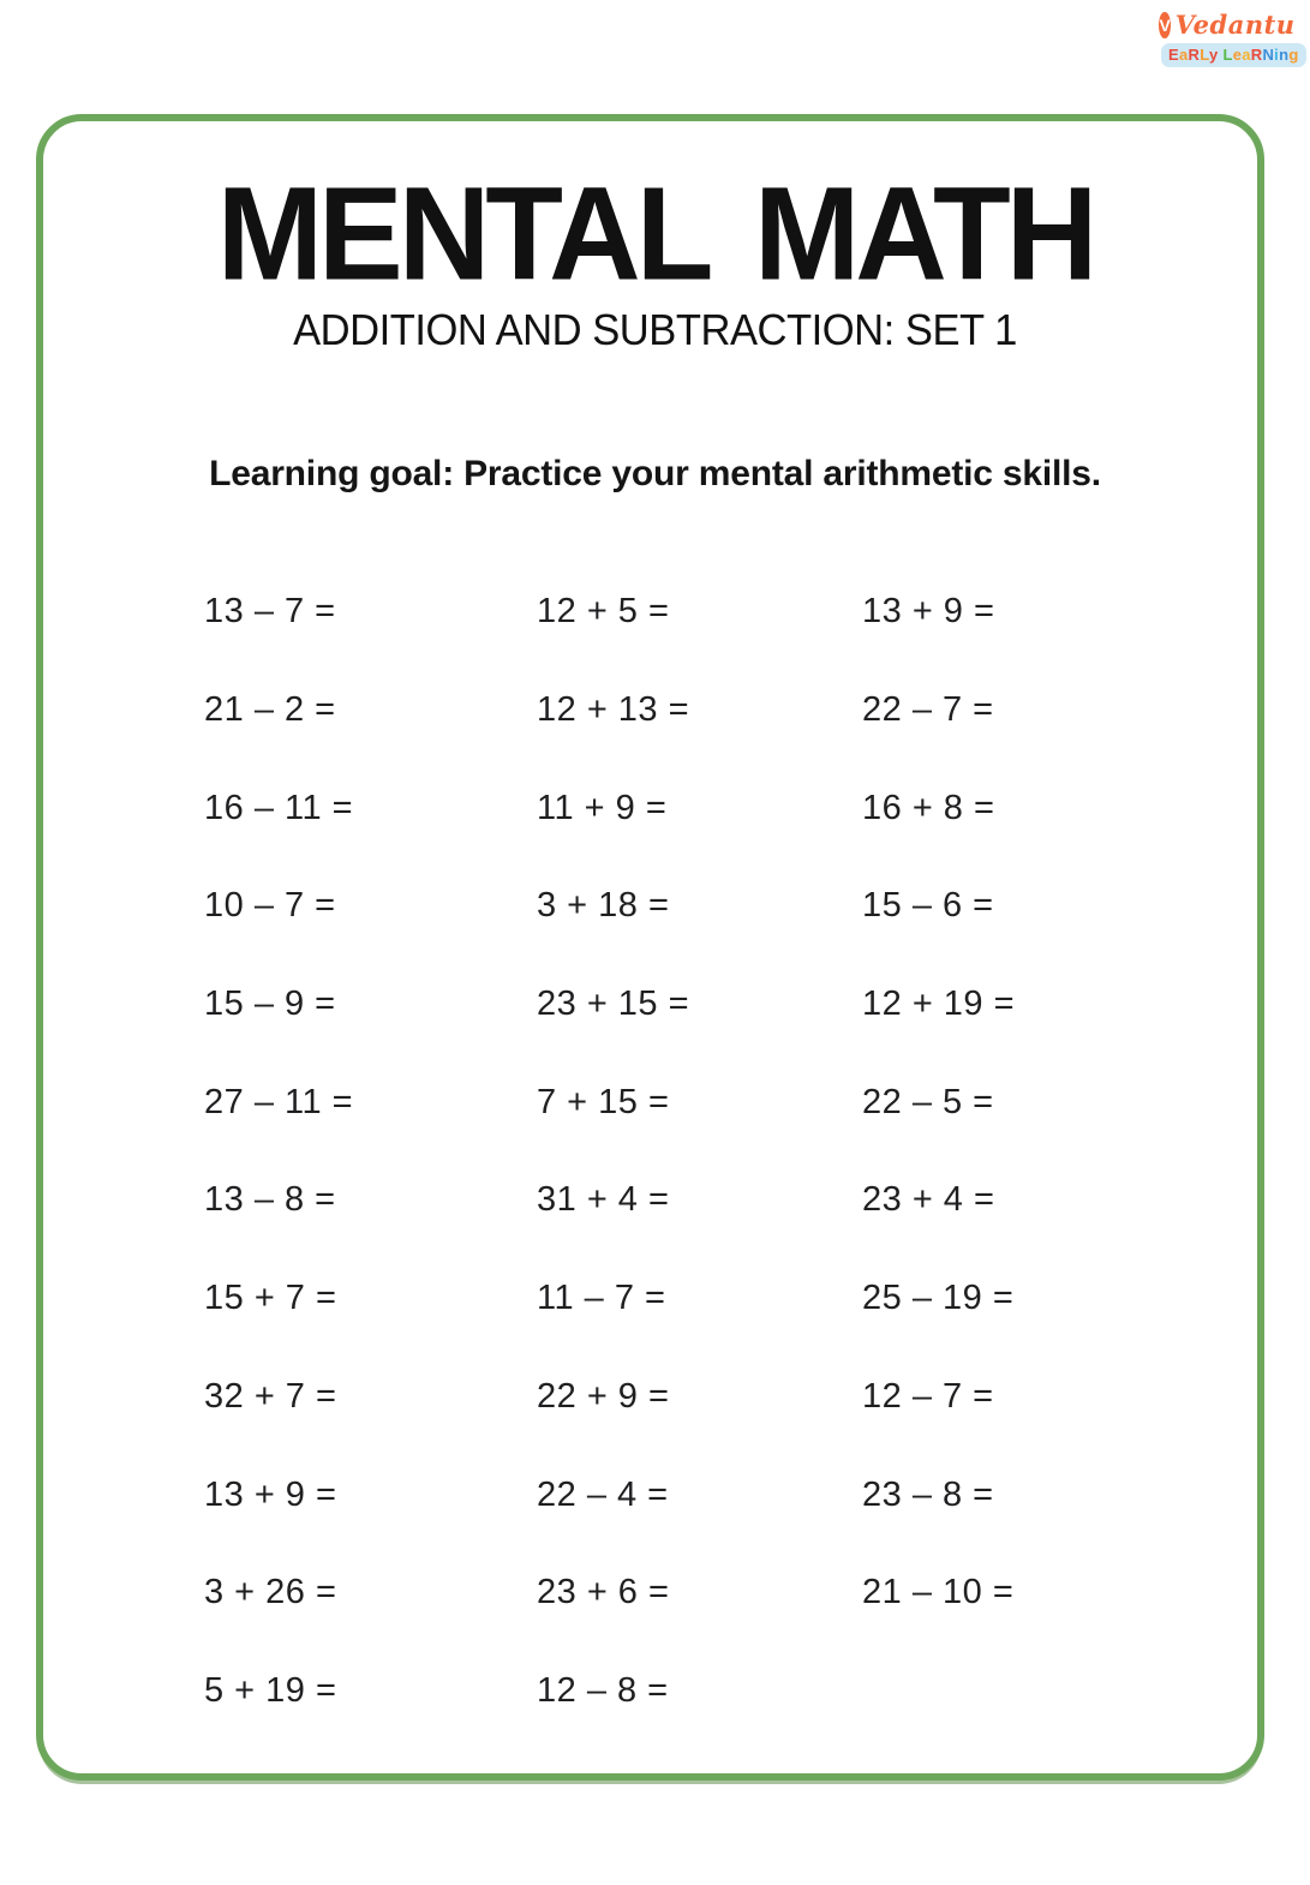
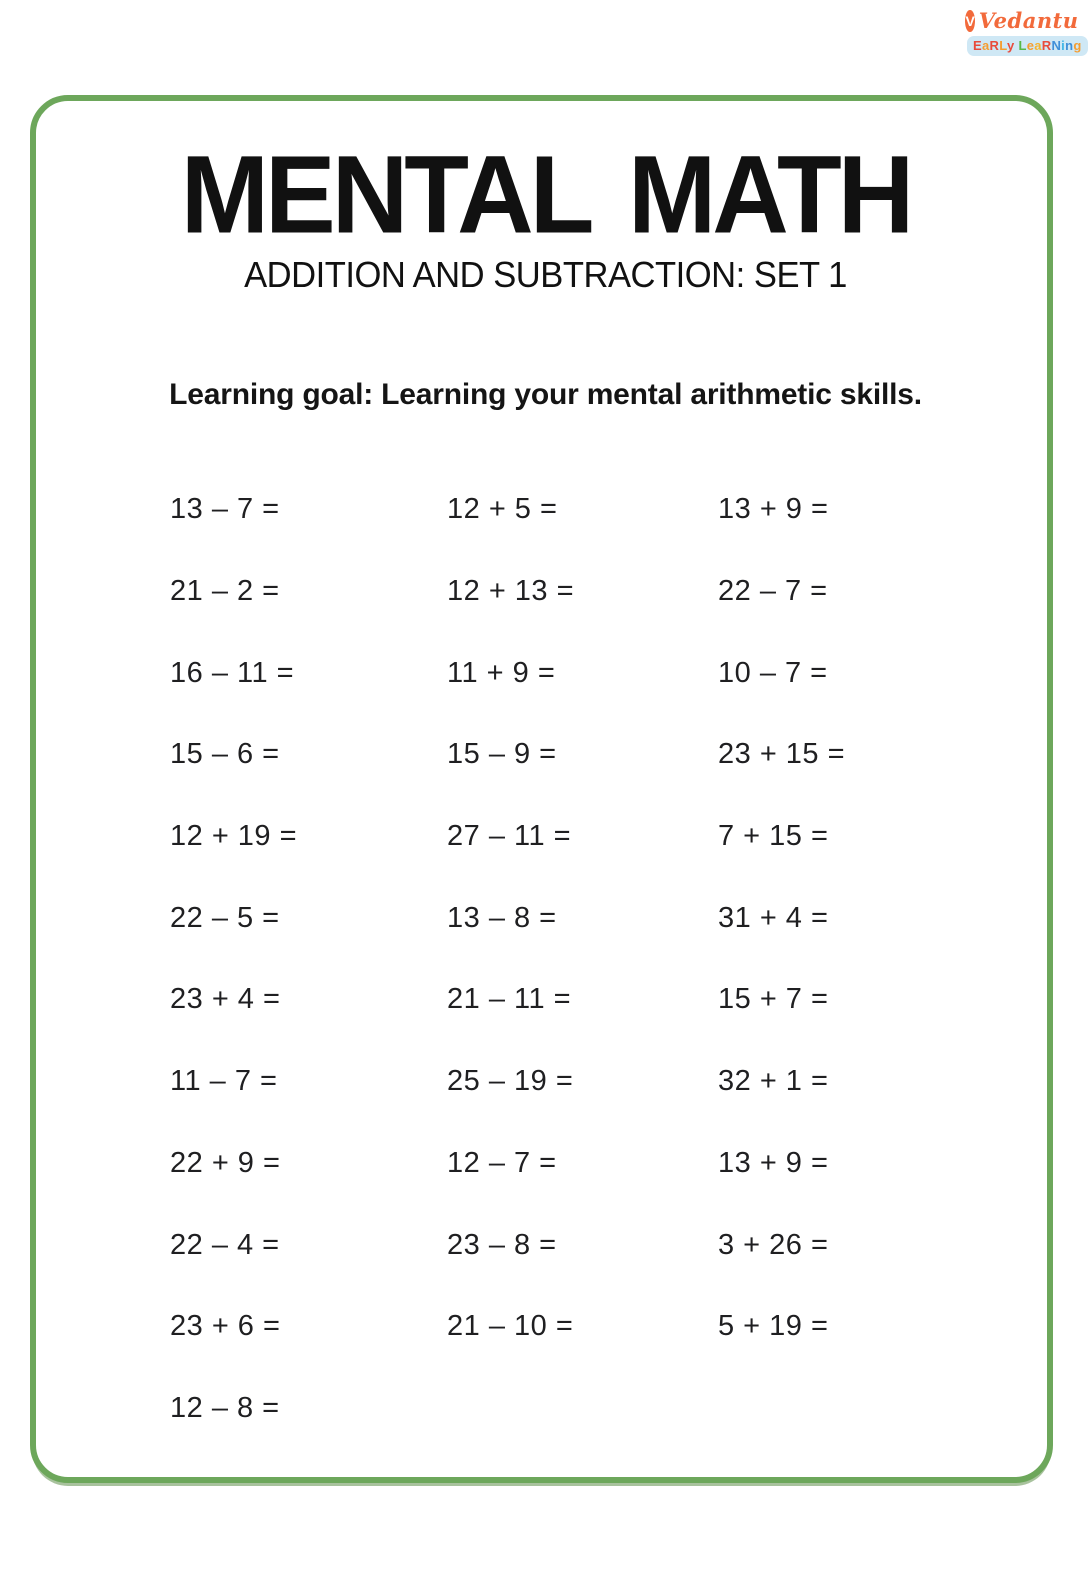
  V
  Vedantu
  EaRLy LeaRNing
  MENTAL MATH
  ADDITION AND SUBTRACTION: SET 1
- Learning goal: Practice your mental arithmetic skills.
+ Learning goal: Learning your mental arithmetic skills.
  13 – 7 =
  12 + 5 =
  13 + 9 =
  21 – 2 =
  12 + 13 =
  22 – 7 =
  16 – 11 =
  11 + 9 =
- 16 + 8 =
  10 – 7 =
- 3 + 18 =
  15 – 6 =
  15 – 9 =
  23 + 15 =
  12 + 19 =
  27 – 11 =
  7 + 15 =
  22 – 5 =
  13 – 8 =
  31 + 4 =
  23 + 4 =
+ 21 – 11 =
  15 + 7 =
  11 – 7 =
  25 – 19 =
- 32 + 7 =
+ 32 + 1 =
  22 + 9 =
  12 – 7 =
  13 + 9 =
  22 – 4 =
  23 – 8 =
  3 + 26 =
  23 + 6 =
  21 – 10 =
  5 + 19 =
  12 – 8 =
